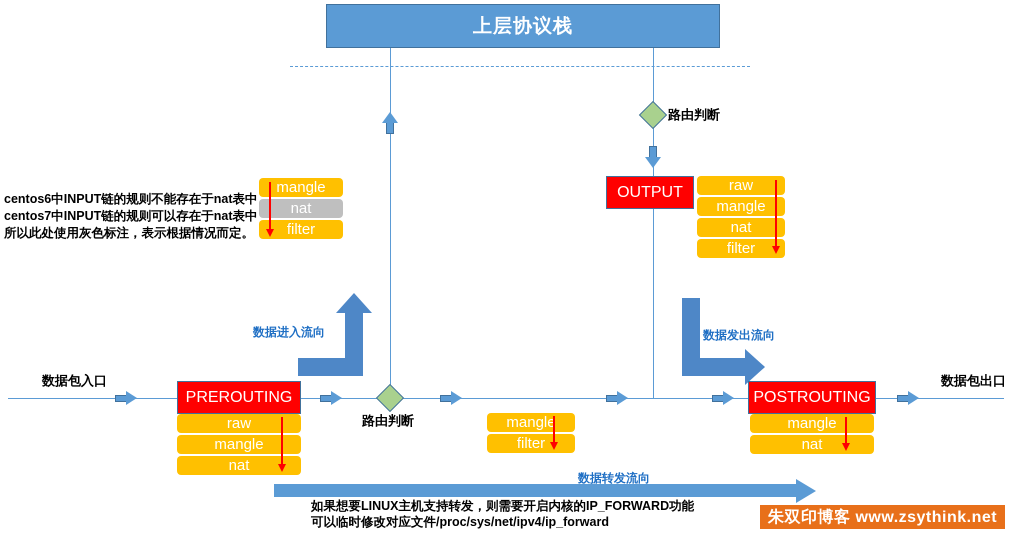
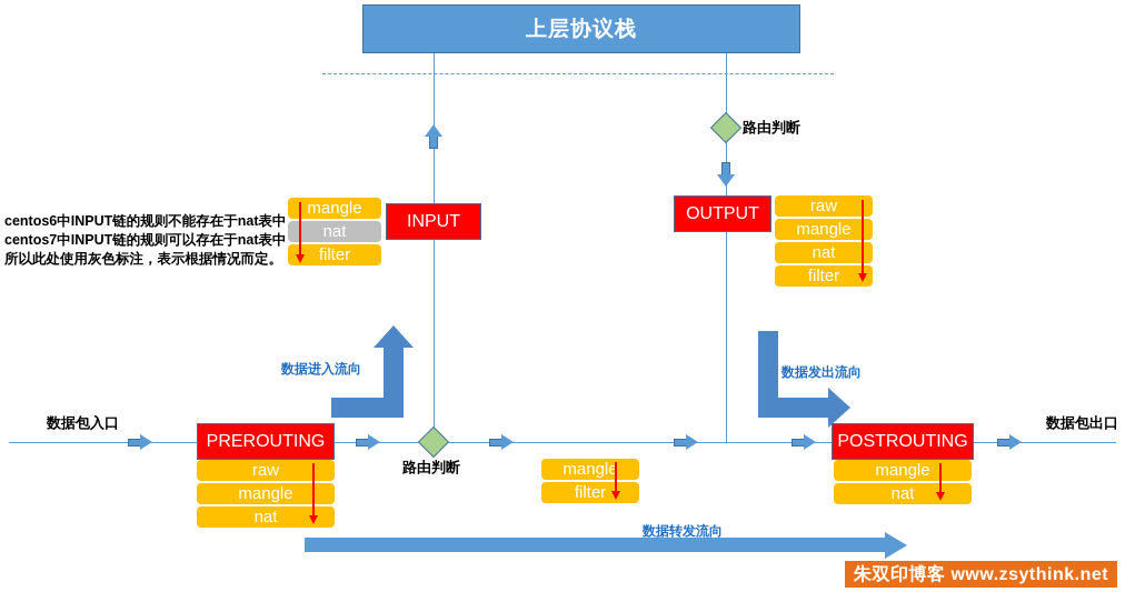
  上层协议栈
  路由判断
  mangle
  nat
  filter
+ INPUT
  centos6中INPUT链的规则不能存在于nat表中
  centos7中INPUT链的规则可以存在于nat表中
  所以此处使用灰色标注，表示根据情况而定。
  OUTPUT
  raw
  mangle
  nat
  filter
  数据进入流向
  数据发出流向
  数据包入口
  PREROUTING
  raw
  mangle
  nat
  路由判断
  mangle
  filter
  POSTROUTING
  mangle
  nat
  数据包出口
  数据转发流向
- 如果想要LINUX主机支持转发，则需要开启内核的IP_FORWARD功能
- 可以临时修改对应文件/proc/sys/net/ipv4/ip_forward
  朱双印博客 www.zsythink.net
